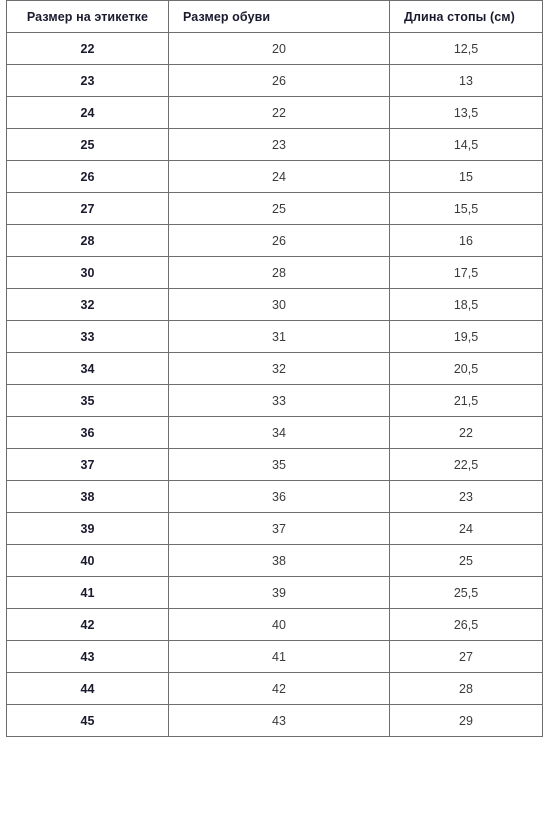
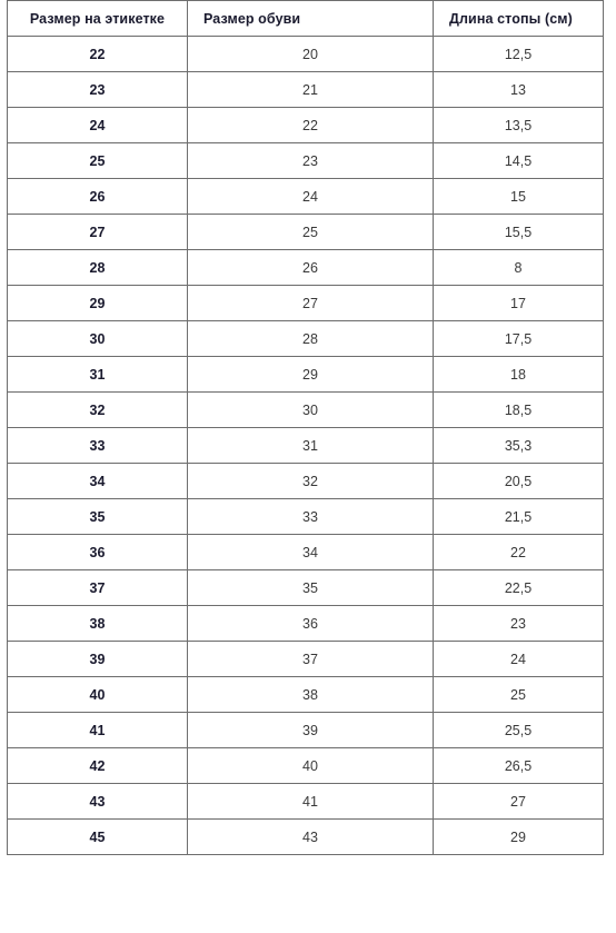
  Размер на этикетке	Размер обуви	Длина стопы (см)
  22	20	12,5
- 23	26	13
+ 23	21	13
  24	22	13,5
  25	23	14,5
  26	24	15
  27	25	15,5
- 28	26	16
+ 28	26	8
+ 29	27	17
  30	28	17,5
+ 31	29	18
  32	30	18,5
- 33	31	19,5
+ 33	31	35,3
  34	32	20,5
  35	33	21,5
  36	34	22
  37	35	22,5
  38	36	23
  39	37	24
  40	38	25
  41	39	25,5
  42	40	26,5
  43	41	27
- 44	42	28
  45	43	29
